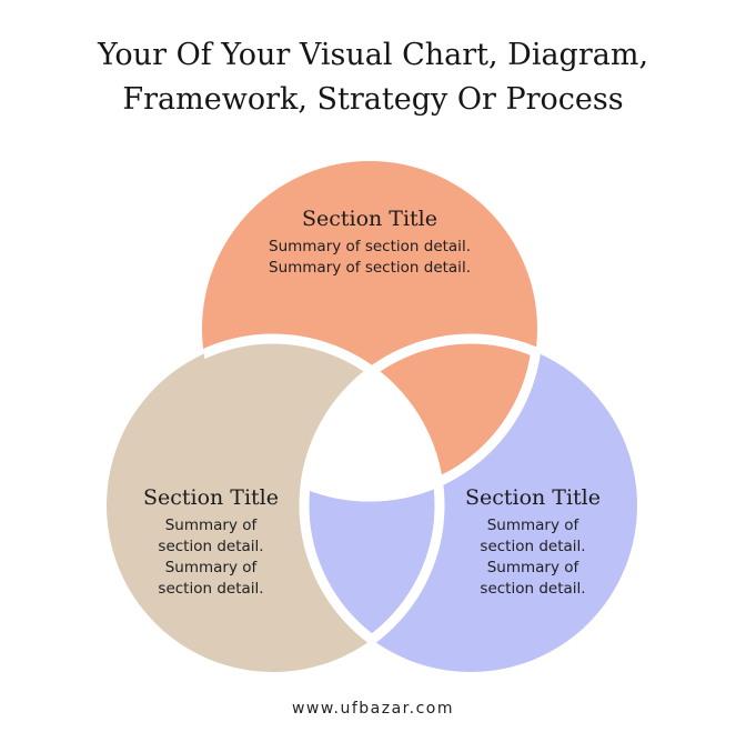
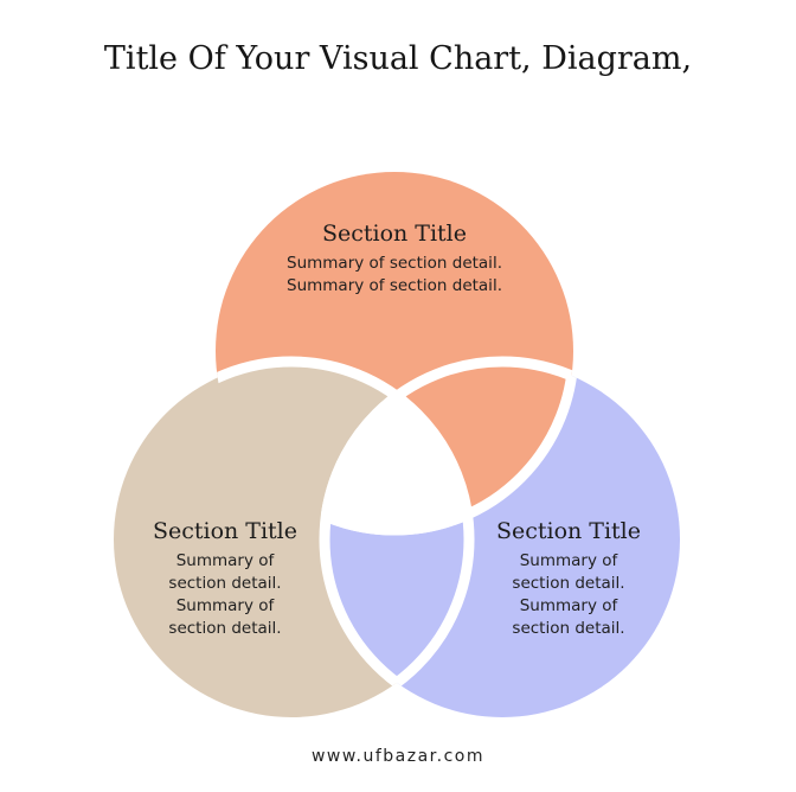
- Your Of Your Visual Chart, Diagram,
+ Title Of Your Visual Chart, Diagram,
- Framework, Strategy Or Process
  Section Title
  Summary of section detail.
  Summary of section detail.
  Section Title
  Summary of
  section detail.
  Summary of
  section detail.
  Section Title
  Summary of
  section detail.
  Summary of
  section detail.
  www.ufbazar.com
